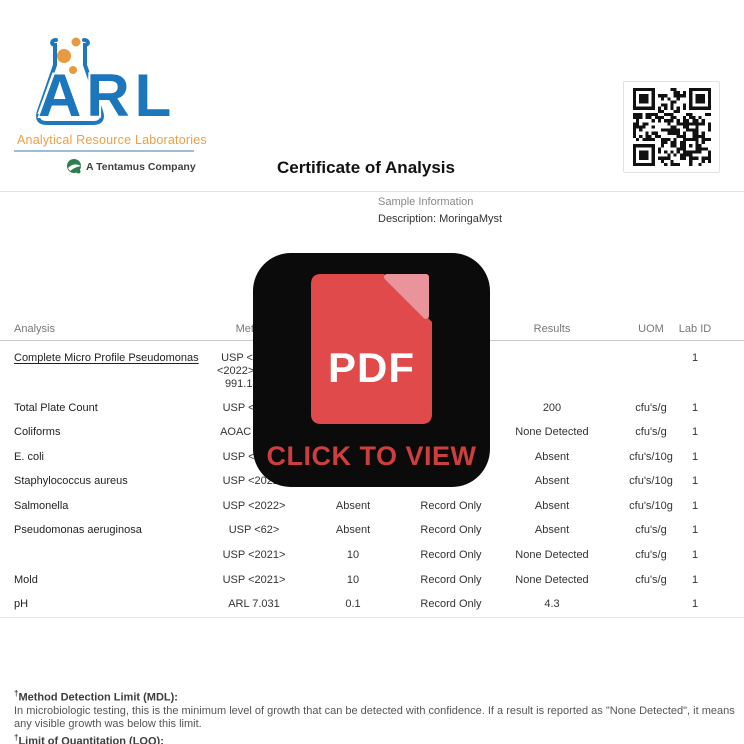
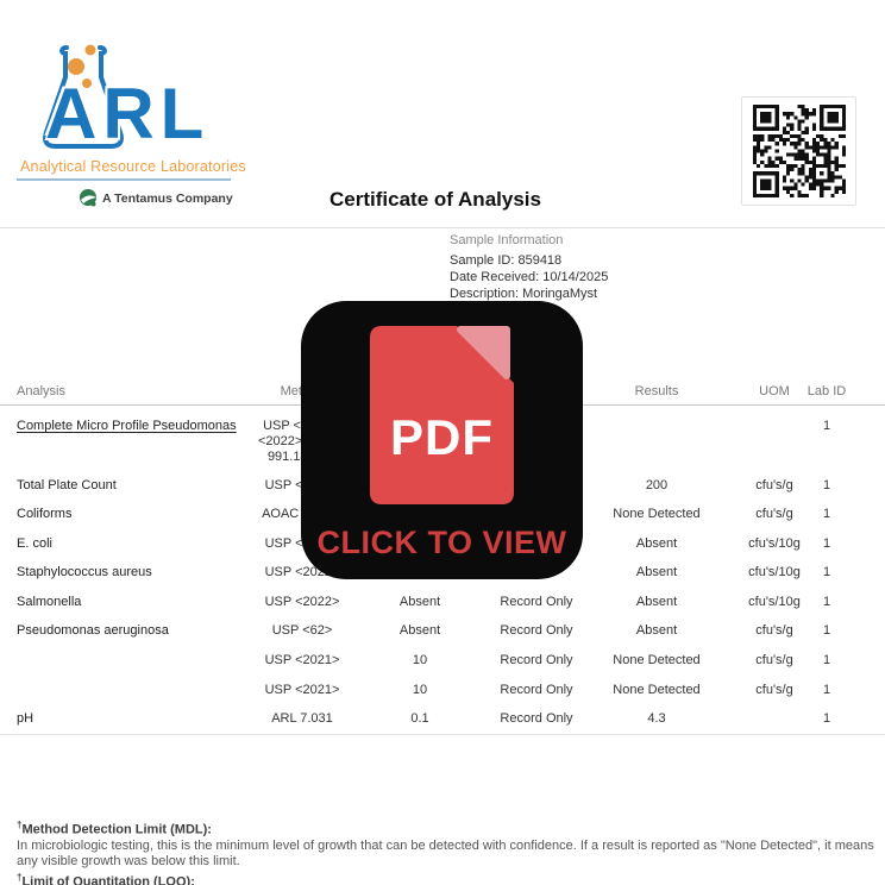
  ARL
  Analytical Resource Laboratories
  A Tentamus Company
  Certificate of Analysis
  Sample Information
+ Sample ID: 859418
+ Date Received: 10/14/2025
  Description: MoringaMyst
  Analysis
  Results
  UOM
  Lab ID
  Complete Micro Profile Pseudomonas
  1
  Total Plate Count
  200
  cfu's/g
  1
  Coliforms
  None Detected
  cfu's/g
  1
  E. coli
  Absent
  cfu's/10g
  1
  Staphylococcus aureus
  USP <202
  Absent
  cfu's/10g
  1
  Salmonella
  USP <2022>
  Absent
  Record Only
  Absent
  cfu's/10g
  1
  Pseudomonas aeruginosa
  USP <62>
  Absent
  Record Only
  Absent
  cfu's/g
  1
  USP <2021>
  10
  Record Only
  None Detected
  cfu's/g
  1
- Mold
  USP <2021>
  10
  Record Only
  None Detected
  cfu's/g
  1
  pH
  ARL 7.031
  0.1
  Record Only
  4.3
  1
  †Method Detection Limit (MDL):
  In microbiologic testing, this is the minimum level of growth that can be detected with confidence. If a result is reported as "None Detected", it means any visible growth was below this limit.
  †Limit of Quantitation (LOQ):
  PDF
  CLICK TO VIEW
